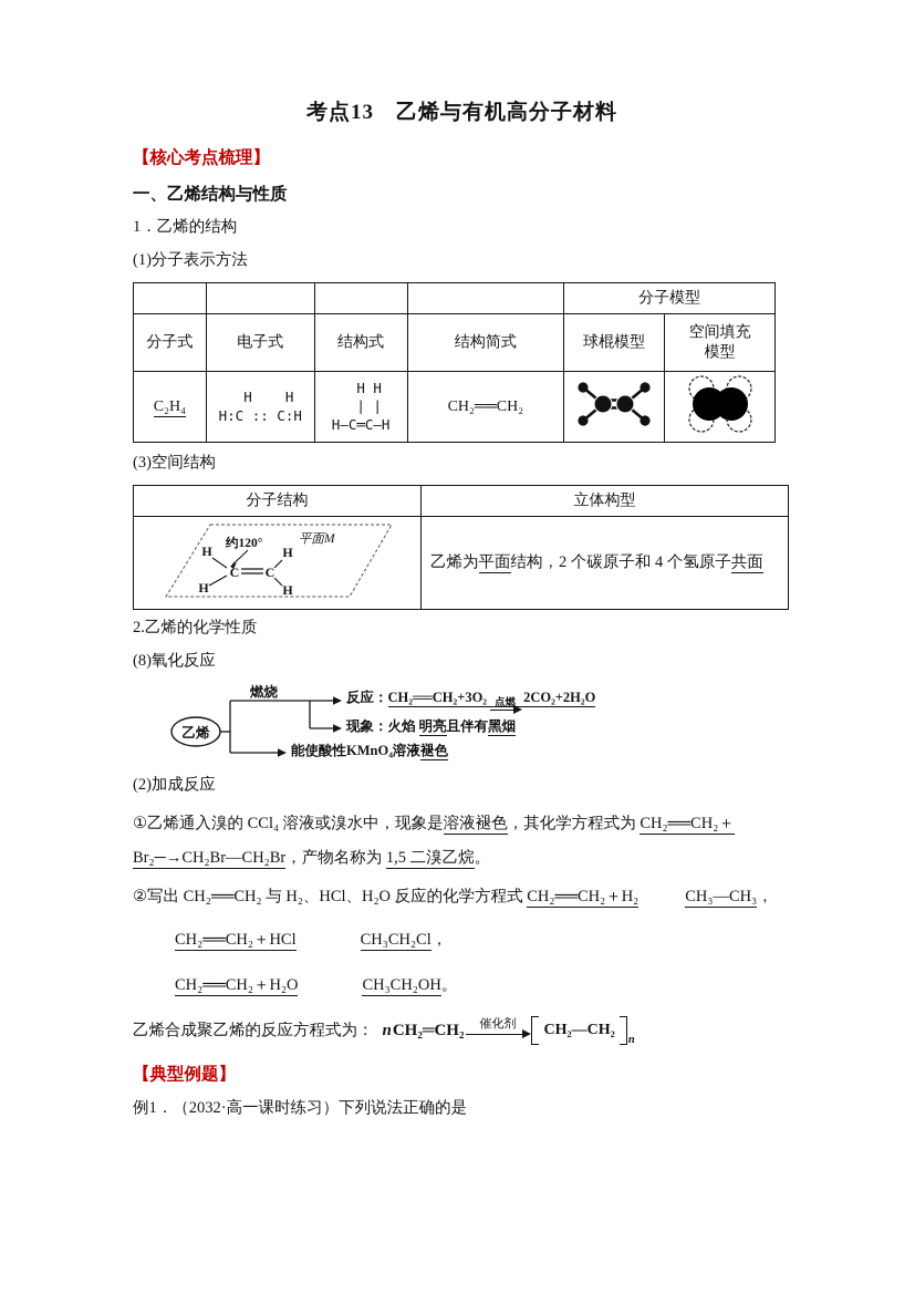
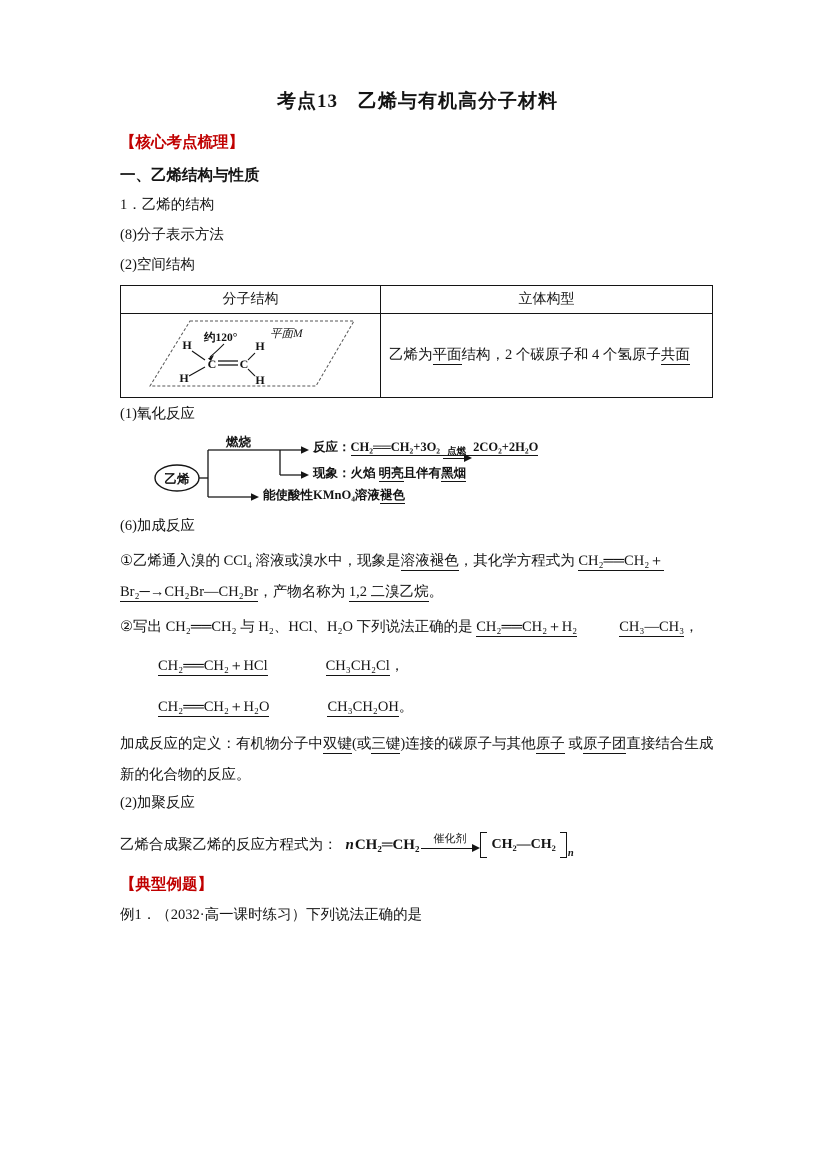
  考点13 乙烯与有机高分子材料
  【核心考点梳理】
  一、乙烯结构与性质
  1．乙烯的结构
- (1)分子表示方法
+ (8)分子表示方法
- 				分子模型
- 分子式	电子式	结构式	结构简式	球棍模型	空间填充 模型
- C₂H₄	H HH:C :: C:H	H H | |H—C═C—H	CH₂══CH₂
- (3)空间结构
+ (2)空间结构
  分子结构	立体构型
  约120° 平面M C C H H H H	乙烯为平面结构，2 个碳原子和 4 个氢原子共面
- 2.乙烯的化学性质
- (8)氧化反应
+ (1)氧化反应
  乙烯
  燃烧
  反应：CH₂══CH₂+3O₂
  点燃
  2CO₂+2H₂O
  现象：火焰 明亮且伴有黑烟
  能使酸性KMnO₄溶液褪色
- (2)加成反应
+ (6)加成反应
- ①乙烯通入溴的 CCl₄ 溶液或溴水中，现象是溶液褪色，其化学方程式为 CH₂══CH₂＋Br₂─→CH₂Br—CH₂Br，产物名称为 1,5 二溴乙烷。
+ ①乙烯通入溴的 CCl₄ 溶液或溴水中，现象是溶液褪色，其化学方程式为 CH₂══CH₂＋Br₂─→CH₂Br—CH₂Br，产物名称为 1,2 二溴乙烷。
- ②写出 CH₂══CH₂ 与 H₂、HCl、H₂O 反应的化学方程式 CH₂══CH₂＋H₂ CH₃—CH₃，
+ ②写出 CH₂══CH₂ 与 H₂、HCl、H₂O 下列说法正确的是 CH₂══CH₂＋H₂ CH₃—CH₃，
  CH₂══CH₂＋HCl CH₃CH₂Cl，
  CH₂══CH₂＋H₂O CH₃CH₂OH。
+ 加成反应的定义：有机物分子中双键(或三键)连接的碳原子与其他原子 或原子团直接结合生成新的化合物的反应。
+ (2)加聚反应
  乙烯合成聚乙烯的反应方程式为：
  n
  CH₂═CH₂
  催化剂
  CH₂—CH₂
  n
  【典型例题】
  例1．（2032·高一课时练习）下列说法正确的是
